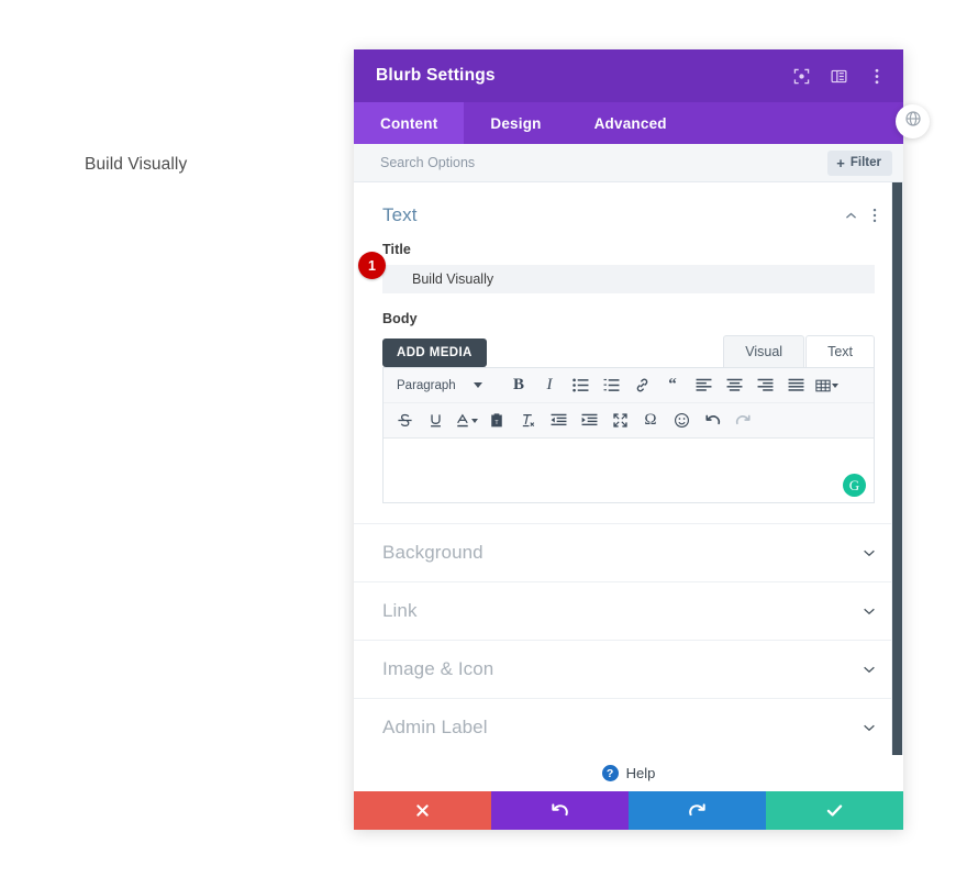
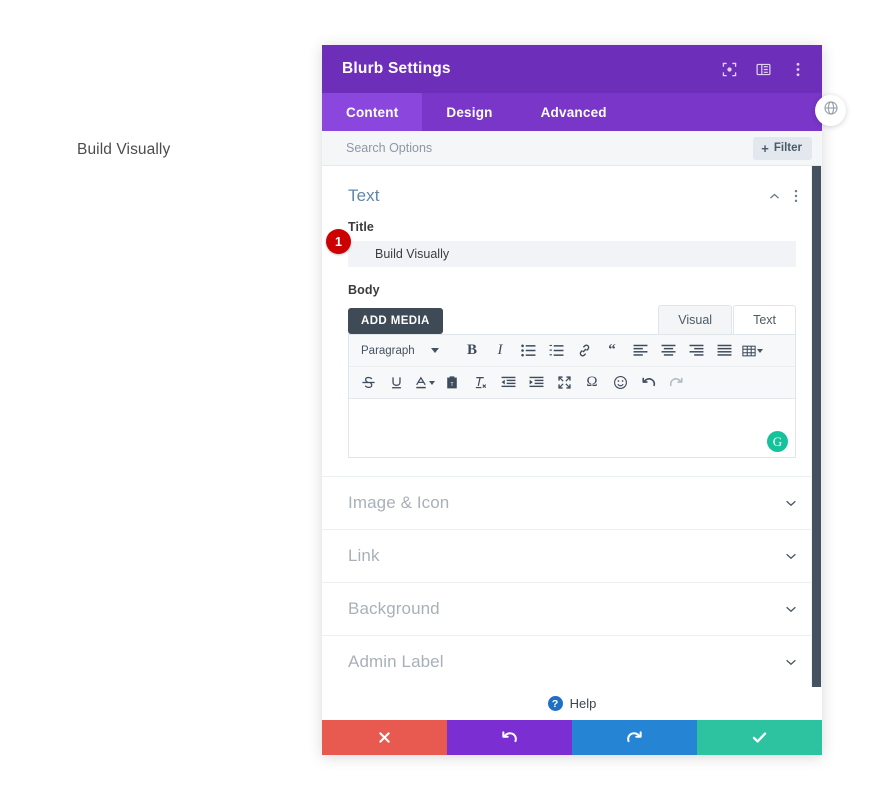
  Build Visually
  Blurb Settings
  Content
  Design
  Advanced
  Search Options
  +
  Filter
  Text
  Title
  Build Visually
  1
  Body
  ADD MEDIA
  Visual
  Text
  Paragraph
  B
  I
  “
  Ω
  G
- Background
+ Image & Icon
  Link
- Image & Icon
+ Background
  Admin Label
  ?
  Help
